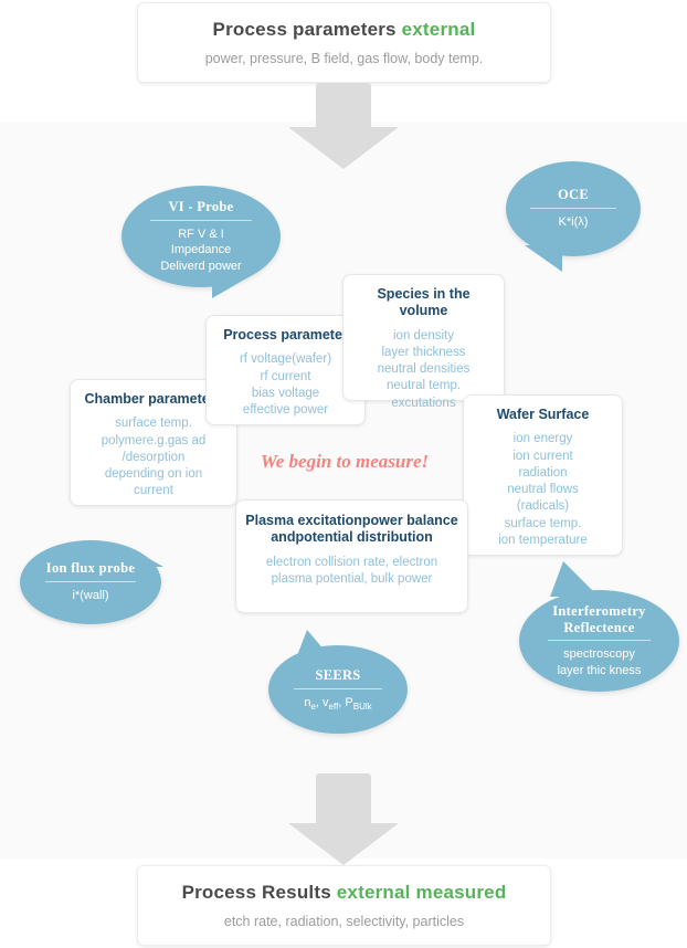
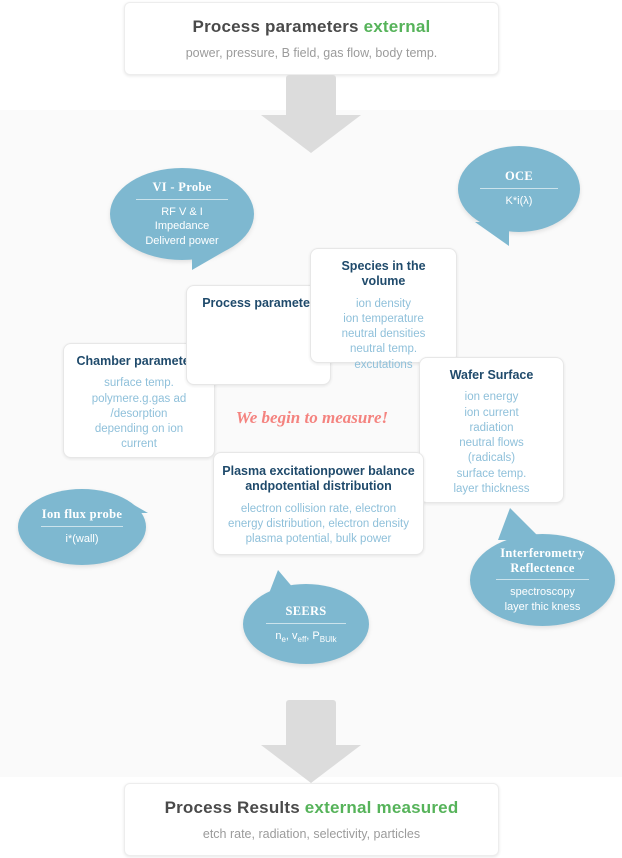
  Process parameters external
  power, pressure, B field, gas flow, body temp.
  Chamber paramet
  surface temp.
  polymere.g.gas ad
  /desorption
  depending on ion
  current
  Process paramete
- rf voltage(wafer)
- rf current
- bias voltage
- effective power
  Species in the volume
  ion density
- layer thickness
+ ion temperature
  neutral densities
  neutral temp.
  excutations
  Wafer Surface
  ion energy
  ion current
  radiation
  neutral flows
  (radicals)
  surface temp.
- ion temperature
+ layer thickness
  Plasma excitationpower balance andpotential distribution
  electron collision rate, electron
+ energy distribution, electron density
  plasma potential, bulk power
  We begin to measure!
  VI - Probe
  RF V & I
  Impedance
  Deliverd power
  OCE
  K*i(λ)
  Ion flux probe
  i*(wall)
  SEERS
  ne, veff, PBUlk
  Interferometry Reflectence
  spectroscopy
  layer thic kness
  Process Results external measured
  etch rate, radiation, selectivity, particles
